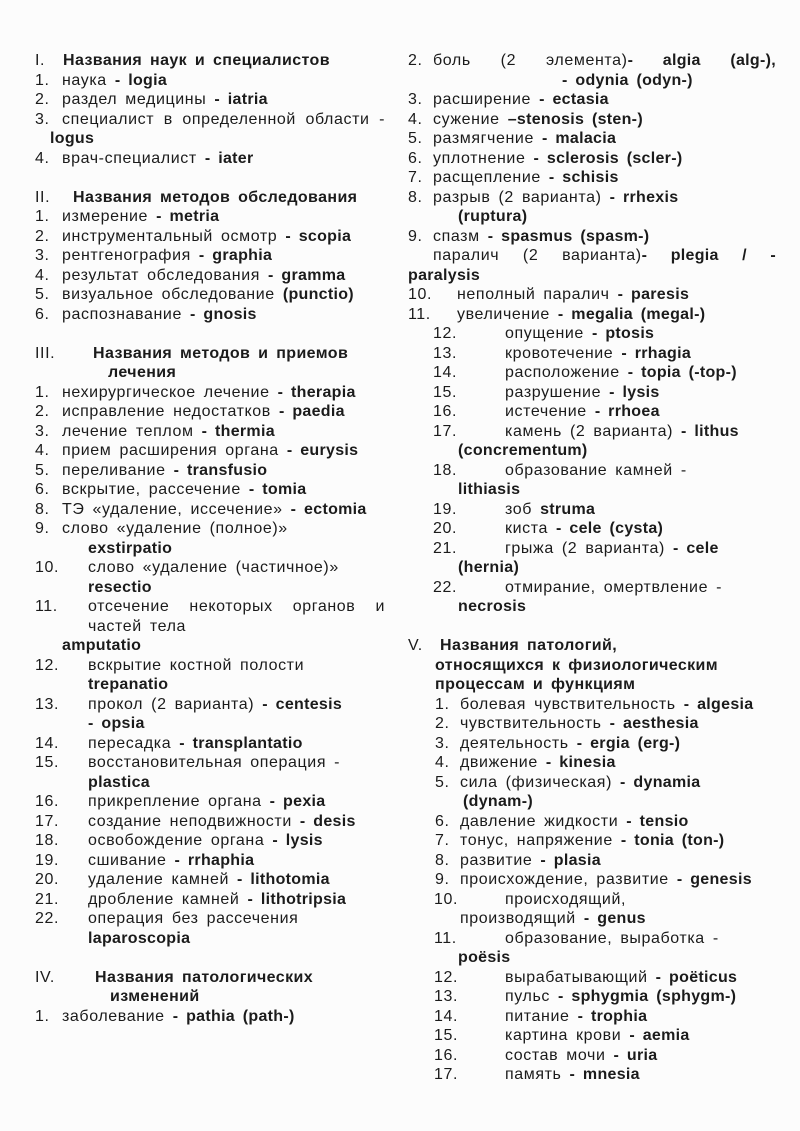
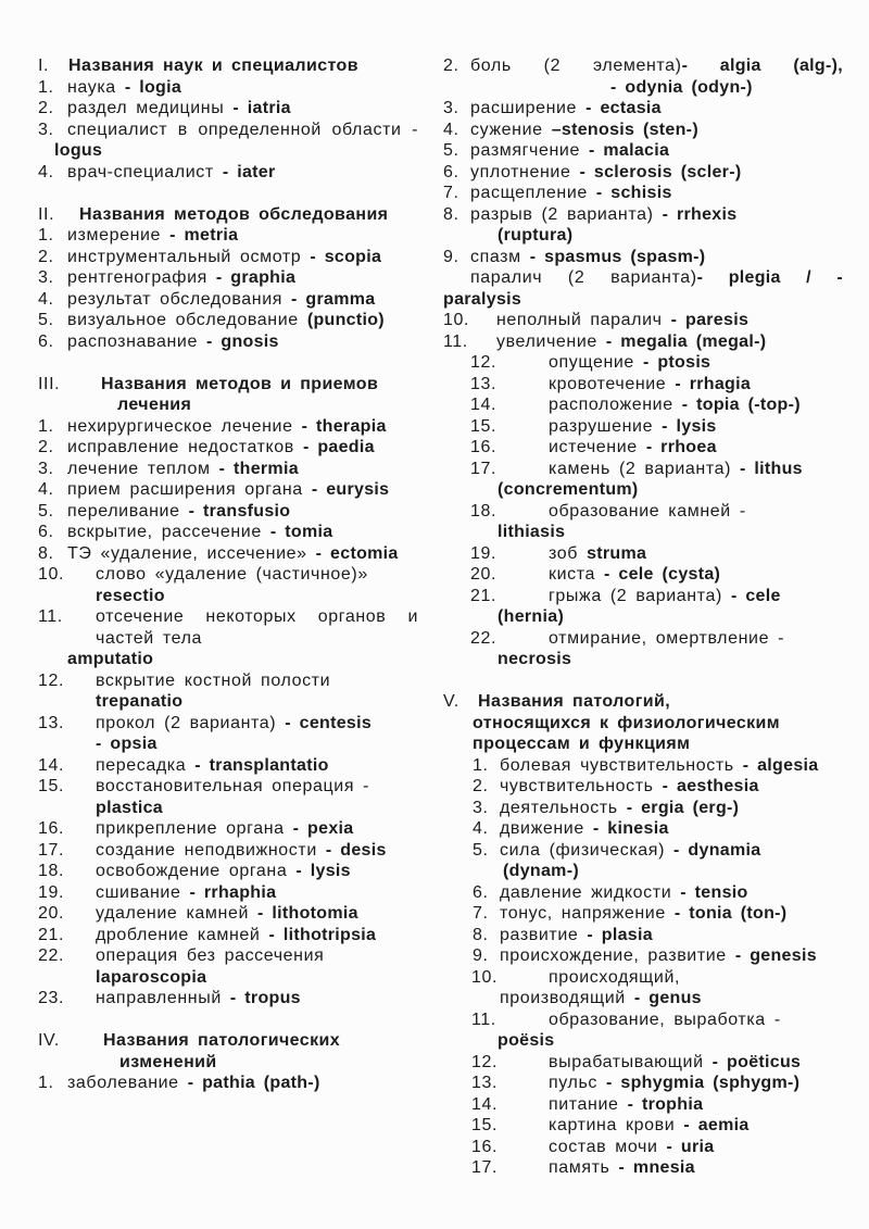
  I. Названия наук и специалистов
  1. наука - logia
  2. раздел медицины - iatria
  3. специалист в определенной области -
  logus
  4. врач-специалист - iater
  II. Названия методов обследования
  1. измерение - metria
  2. инструментальный осмотр - scopia
  3. рентгенография - graphia
  4. результат обследования - gramma
  5. визуальное обследование (punctio)
  6. распознавание - gnosis
  III. Названия методов и приемов
  лечения
  1. нехирургическое лечение - therapia
  2. исправление недостатков - paedia
  3. лечение теплом - thermia
  4. прием расширения органа - eurysis
  5. переливание - transfusio
  6. вскрытие, рассечение - tomia
  8. ТЭ «удаление, иссечение» - ectomia
- 9. слово «удаление (полное)»
- exstirpatio
  10. слово «удаление (частичное)»
  resectio
  11. отсечение некоторых органов и
  частей тела
  amputatio
  12. вскрытие костной полости
  trepanatio
  13. прокол (2 варианта) - centesis
  - opsia
  14. пересадка - transplantatio
  15. восстановительная операция -
  plastica
  16. прикрепление органа - pexia
  17. создание неподвижности - desis
  18. освобождение органа - lysis
  19. сшивание - rrhaphia
  20. удаление камней - lithotomia
  21. дробление камней - lithotripsia
  22. операция без рассечения
  laparoscopia
+ 23. направленный - tropus
  IV. Названия патологических
  изменений
  1. заболевание - pathia (path-)
  2. боль (2 элемента)- algia (alg-),
  - odynia (odyn-)
  3. расширение - ectasia
  4. сужение –stenosis (sten-)
  5. размягчение - malacia
  6. уплотнение - sclerosis (scler-)
  7. расщепление - schisis
  8. разрыв (2 варианта) - rrhexis
  (ruptura)
  9. спазм - spasmus (spasm-)
  паралич (2 варианта)- plegia / -
  paralysis
  10. неполный паралич - paresis
  11. увеличение - megalia (megal-)
  12. опущение - ptosis
  13. кровотечение - rrhagia
  14. расположение - topia (-top-)
  15. разрушение - lysis
  16. истечение - rrhoea
  17. камень (2 варианта) - lithus
  (concrementum)
  18. образование камней -
  lithiasis
  19. зоб struma
  20. киста - cele (cysta)
  21. грыжа (2 варианта) - cele
  (hernia)
  22. отмирание, омертвление -
  necrosis
  V. Названия патологий,
  относящихся к физиологическим
  процессам и функциям
  1. болевая чувствительность - algesia
  2. чувствительность - aesthesia
  3. деятельность - ergia (erg-)
  4. движение - kinesia
  5. сила (физическая) - dynamia
  (dynam-)
  6. давление жидкости - tensio
  7. тонус, напряжение - tonia (ton-)
  8. развитие - plasia
  9. происхождение, развитие - genesis
  10. происходящий,
  производящий - genus
  11. образование, выработка -
  poësis
  12. вырабатывающий - poëticus
  13. пульс - sphygmia (sphygm-)
  14. питание - trophia
  15. картина крови - aemia
  16. состав мочи - uria
  17. память - mnesia
